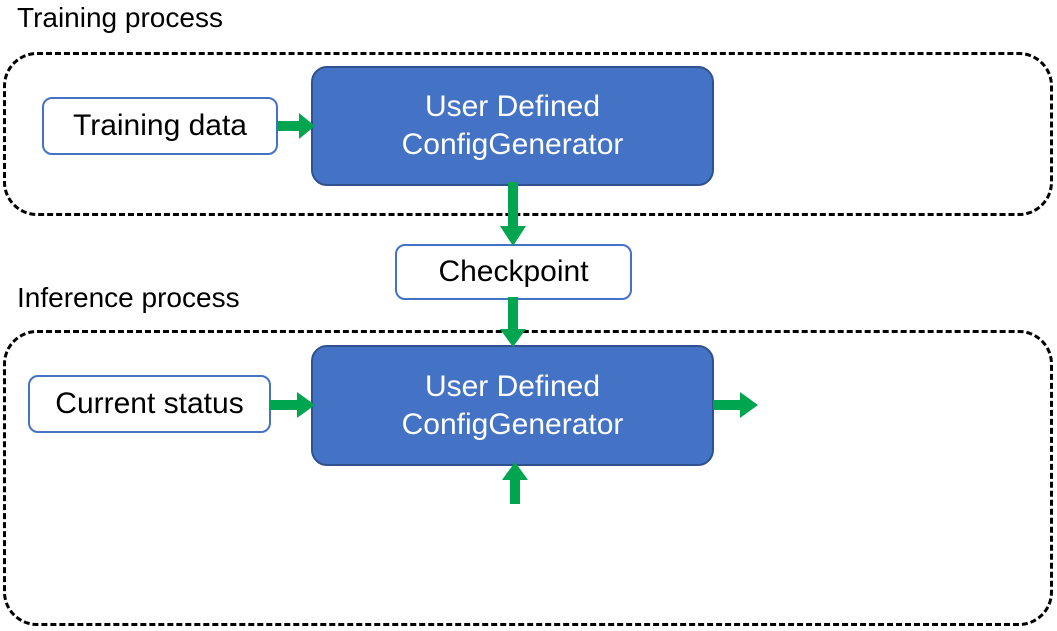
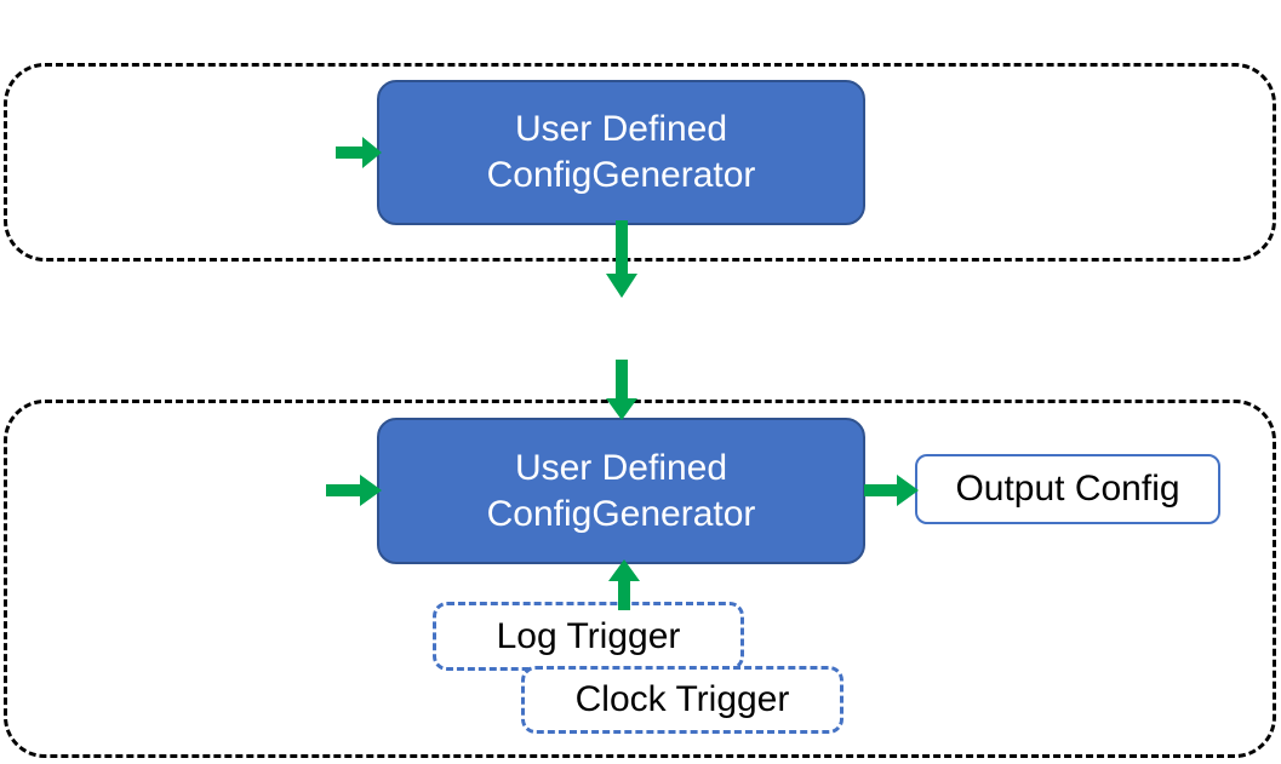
- Training process
- Training data
  User Defined
  ConfigGenerator
- Checkpoint
- Inference process
- Current status
  User Defined
  ConfigGenerator
+ Output Config
+ Log Trigger
+ Clock Trigger
